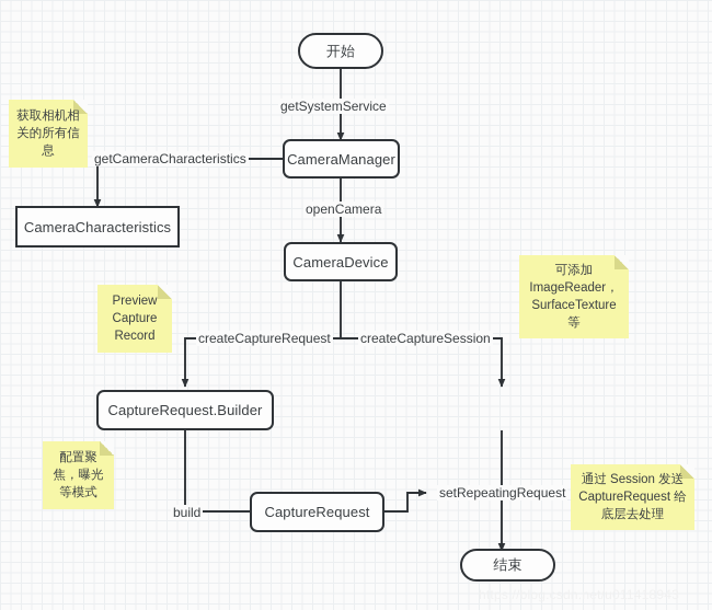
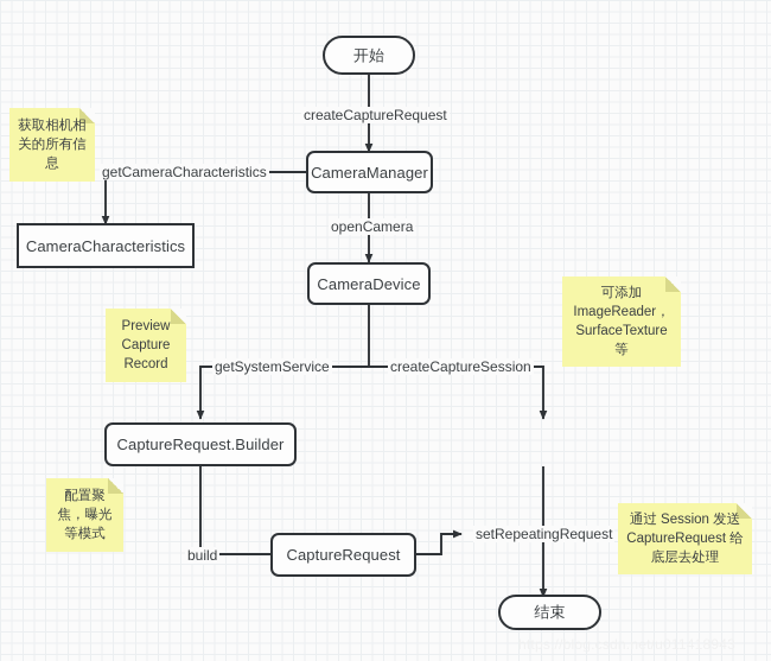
  开始
  CameraManager
  CameraCharacteristics
  CameraDevice
  CaptureRequest.Builder
  CaptureRequest
  结束
- getSystemService
+ createCaptureRequest
  getCameraCharacteristics
  openCamera
- createCaptureRequest
+ getSystemService
  createCaptureSession
  build
  setRepeatingRequest
  获取相机相关的所有信息
  Preview Capture Record
  可添加 ImageReader，SurfaceTexture 等
  配置聚焦，曝光等模式
  通过 Session 发送 CaptureRequest 给底层去处理
